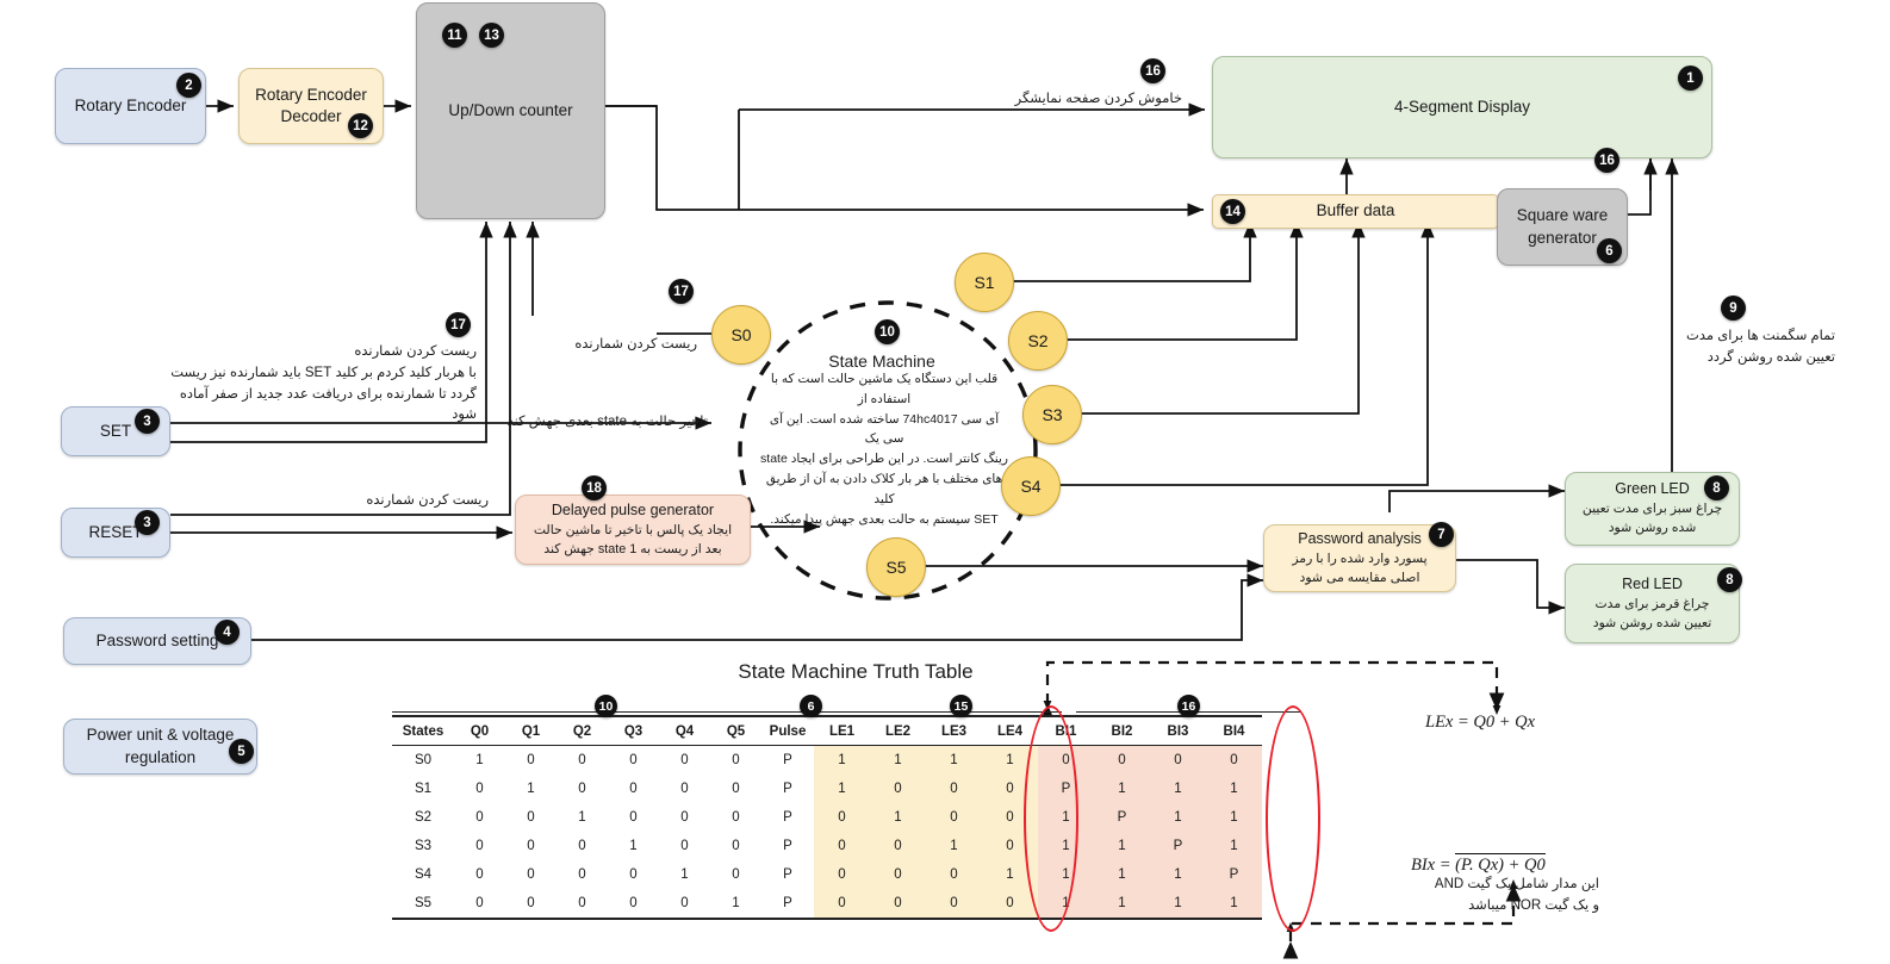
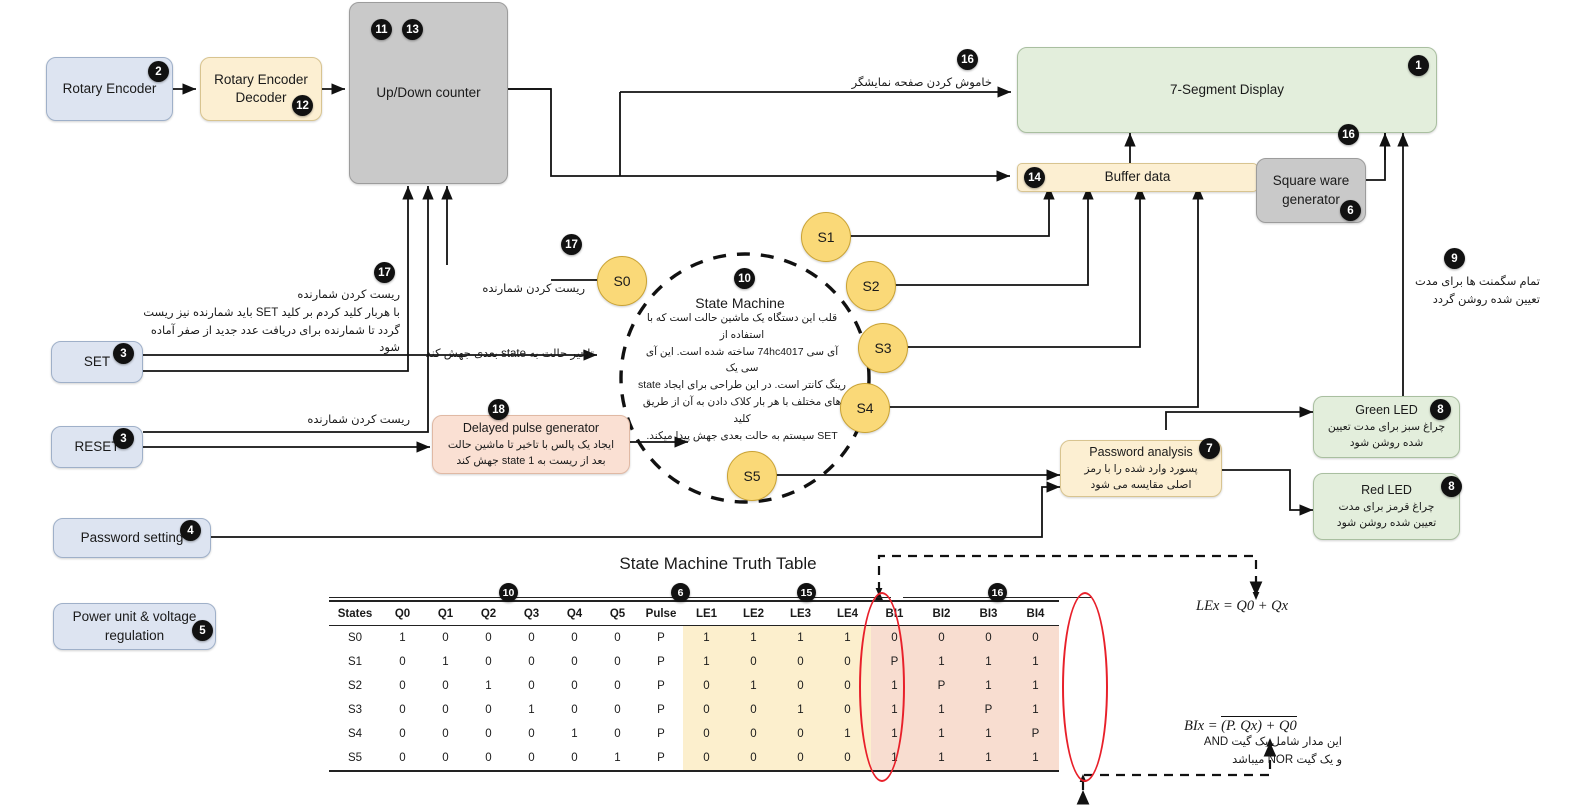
  Rotary Encoder
  2
  Rotary Encoder
  Decoder
  12
  Up/Down counter
  11
  13
- 4-Segment Display
+ 7-Segment Display
  1
  16
  Buffer data
  14
  Square ware
  generator
  6
  SET
  3
  RESET
  3
  Password setting
  4
  Power unit & voltage
  regulation
  5
  Delayed pulse generator
  ایجاد یک پالس با تاخیر تا ماشین حالت
  بعد از ریست به state 1 جهش کند
  18
  Password analysis
  پسورد وارد شده را با رمز
  اصلی مقایسه می شود
  7
  Green LED
  چراغ سبز برای مدت تعیین
  شده روشن شود
  8
  Red LED
  چراغ قرمز برای مدت
  تعیین شده روشن شود
  8
  S0
  S1
  S2
  S3
  S4
  S5
  10
  State Machine
  قلب این دستگاه یک ماشین حالت است که با استفاده از
  آی سی 74hc4017 ساخته شده است. این آی سی یک
  رینگ کانتر است. در این طراحی برای ایجاد state
  های مختلف با هر بار کلاک دادن به آن از طریق کلید
  SET سیستم به حالت بعدی جهش پیدا میکند.
  16
  خاموش کردن صفحه نمایشگر
  17
  ریست کردن شمارنده
  17
  ریست کردن شمارنده
  با هربار کلید کردم بر کلید SET باید شمارنده نیز ریست
  گردد تا شمارنده برای دریافت عدد جدید از صفر آماده
  شود
  تاخیر حالت به state بعدی جهش کند
  ریست کردن شمارنده
  9
  تمام سگمنت ها برای مدت
  تعیین شده روشن گردد
  State Machine Truth Table
  10
  6
  15
  16
  States	Q0	Q1	Q2	Q3	Q4	Q5	Pulse	LE1	LE2	LE3	LE4	BI1	BI2	BI3	BI4
  S0	1	0	0	0	0	0	P	1	1	1	1	0	0	0	0
  S1	0	1	0	0	0	0	P	1	0	0	0	P	1	1	1
  S2	0	0	1	0	0	0	P	0	1	0	0	1	P	1	1
  S3	0	0	0	1	0	0	P	0	0	1	0	1	1	P	1
  S4	0	0	0	0	1	0	P	0	0	0	1	1	1	1	P
  S5	0	0	0	0	0	1	P	0	0	0	0	1	1	1	1
  LEx = Q0 + Qx
  BIx = (P. Qx) + Q0
  این مدار شامل یک گیت AND
  و یک گیت NOR میباشد
